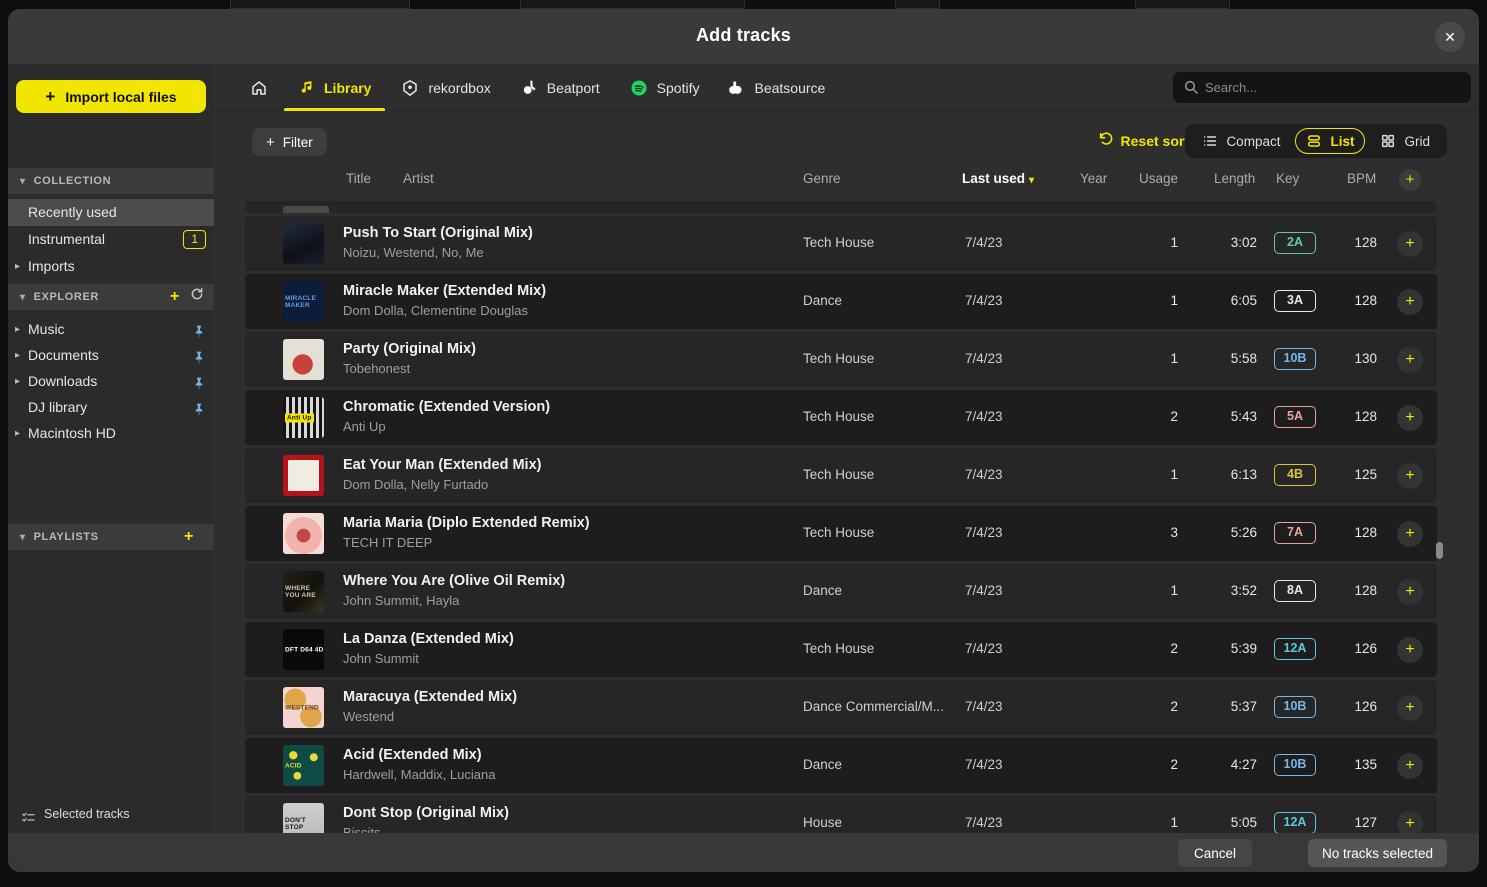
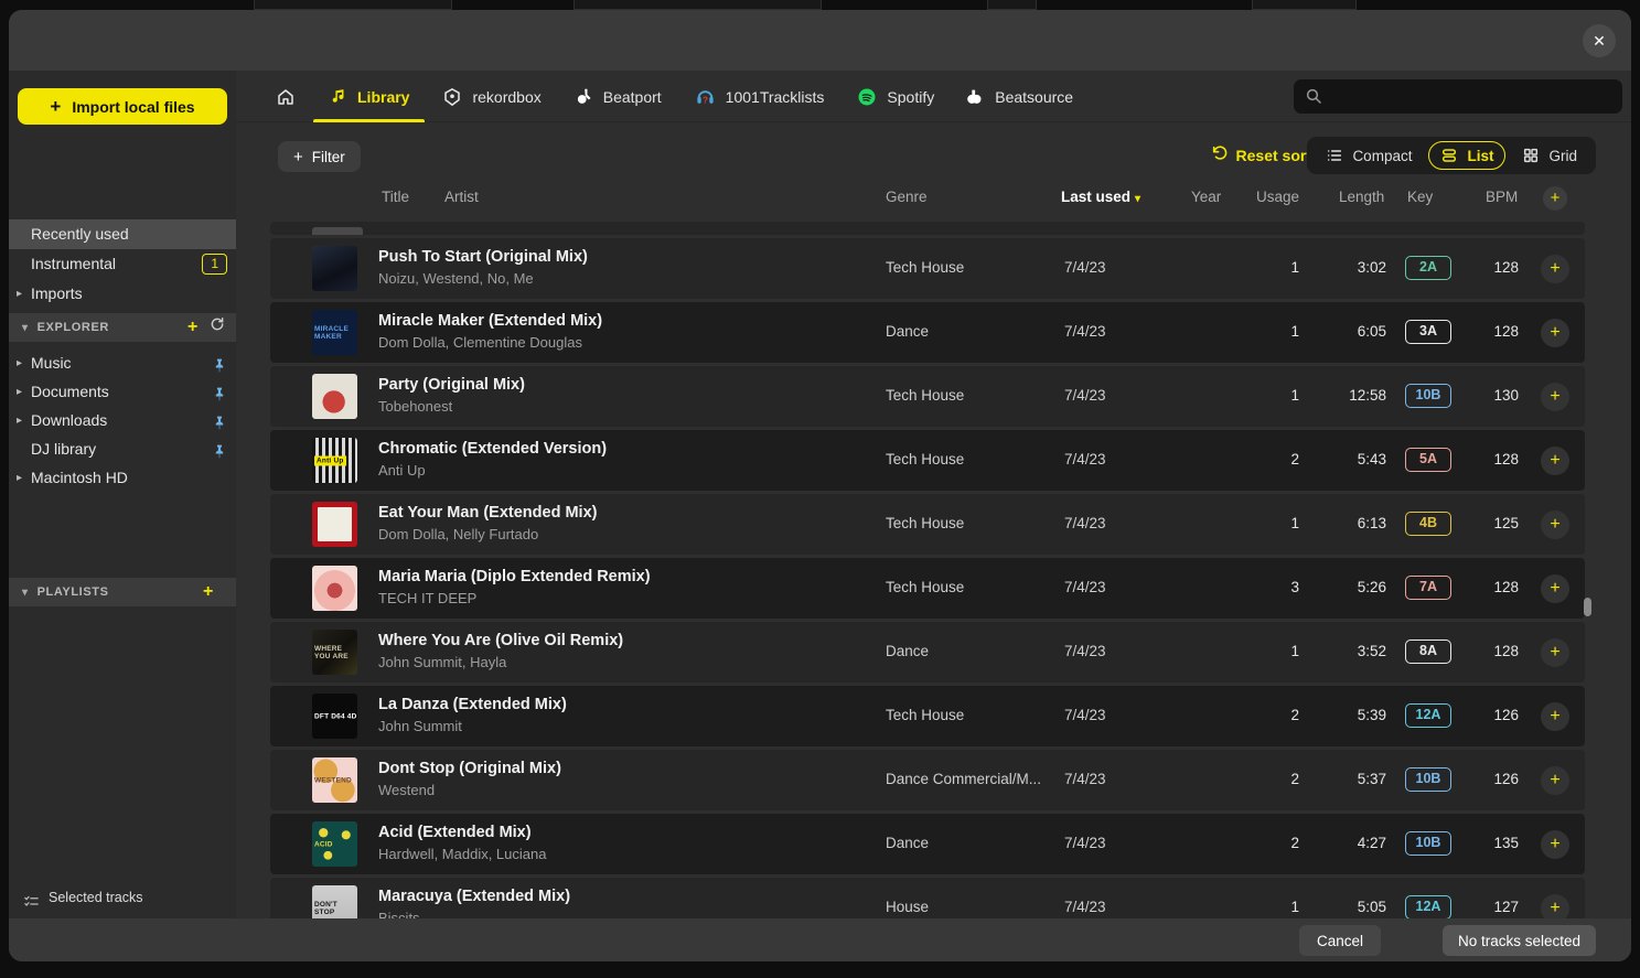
- Add tracks
  ✕
  + Import local files
- ▾ COLLECTION
  Recently used
  Instrumental
  1
  ▸
  Imports
  ▾ EXPLORER
  +
  ▸
  Music
  ▸
  Documents
  ▸
  Downloads
  DJ library
  ▸
  Macintosh HD
  ▾ PLAYLISTS
  +
  Selected tracks
  Library
  rekordbox
  Beatport
+ ?
+ 1001Tracklists
  Spotify
  Beatsource
- Search...
  + Filter
  Reset sor
  Compact
  List
  Grid
  Title
  Artist
  Genre
  Last used ▾
  Year
  Usage
  Length
  Key
  BPM
  +
  Push To Start (Original Mix)
  Noizu, Westend, No, Me
  Tech House
  7/4/23
  1
  3:02
  2A
  128
  +
  Miracle Maker (Extended Mix)
  Dom Dolla, Clementine Douglas
  Dance
  7/4/23
  1
  6:05
  3A
  128
  +
  Party (Original Mix)
  Tobehonest
  Tech House
  7/4/23
  1
- 5:58
+ 12:58
  10B
  130
  +
  Chromatic (Extended Version)
  Anti Up
  Tech House
  7/4/23
  2
  5:43
  5A
  128
  +
  Eat Your Man (Extended Mix)
  Dom Dolla, Nelly Furtado
  Tech House
  7/4/23
  1
  6:13
  4B
  125
  +
  Maria Maria (Diplo Extended Remix)
  TECH IT DEEP
  Tech House
  7/4/23
  3
  5:26
  7A
  128
  +
  Where You Are (Olive Oil Remix)
  John Summit, Hayla
  Dance
  7/4/23
  1
  3:52
  8A
  128
  +
  La Danza (Extended Mix)
  John Summit
  Tech House
  7/4/23
  2
  5:39
  12A
  126
  +
- Maracuya (Extended Mix)
+ Dont Stop (Original Mix)
  Westend
  Dance Commercial/M...
  7/4/23
  2
  5:37
  10B
  126
  +
  Acid (Extended Mix)
  Hardwell, Maddix, Luciana
  Dance
  7/4/23
  2
  4:27
  10B
  135
  +
- Dont Stop (Original Mix)
+ Maracuya (Extended Mix)
  House
  7/4/23
  1
  5:05
  12A
  127
  +
  Cancel
  No tracks selected
